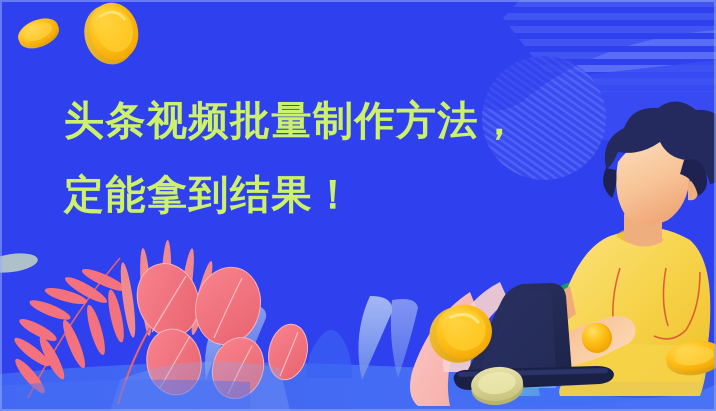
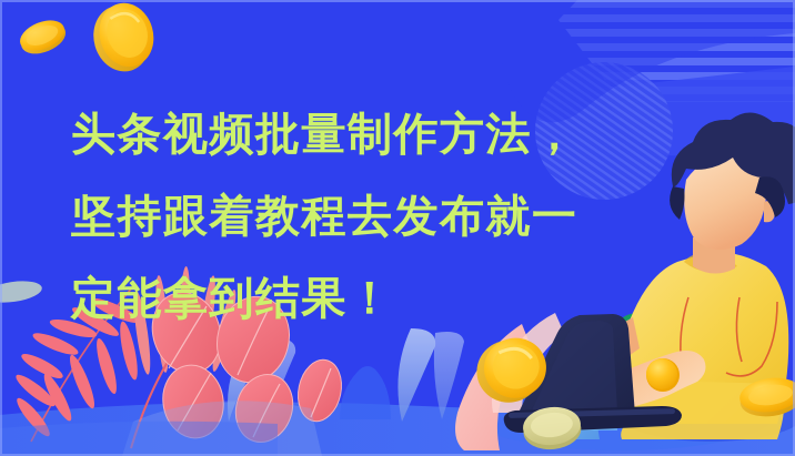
  头条视频批量制作方法，
+ 坚持跟着教程去发布就一
  定能拿到结果！
